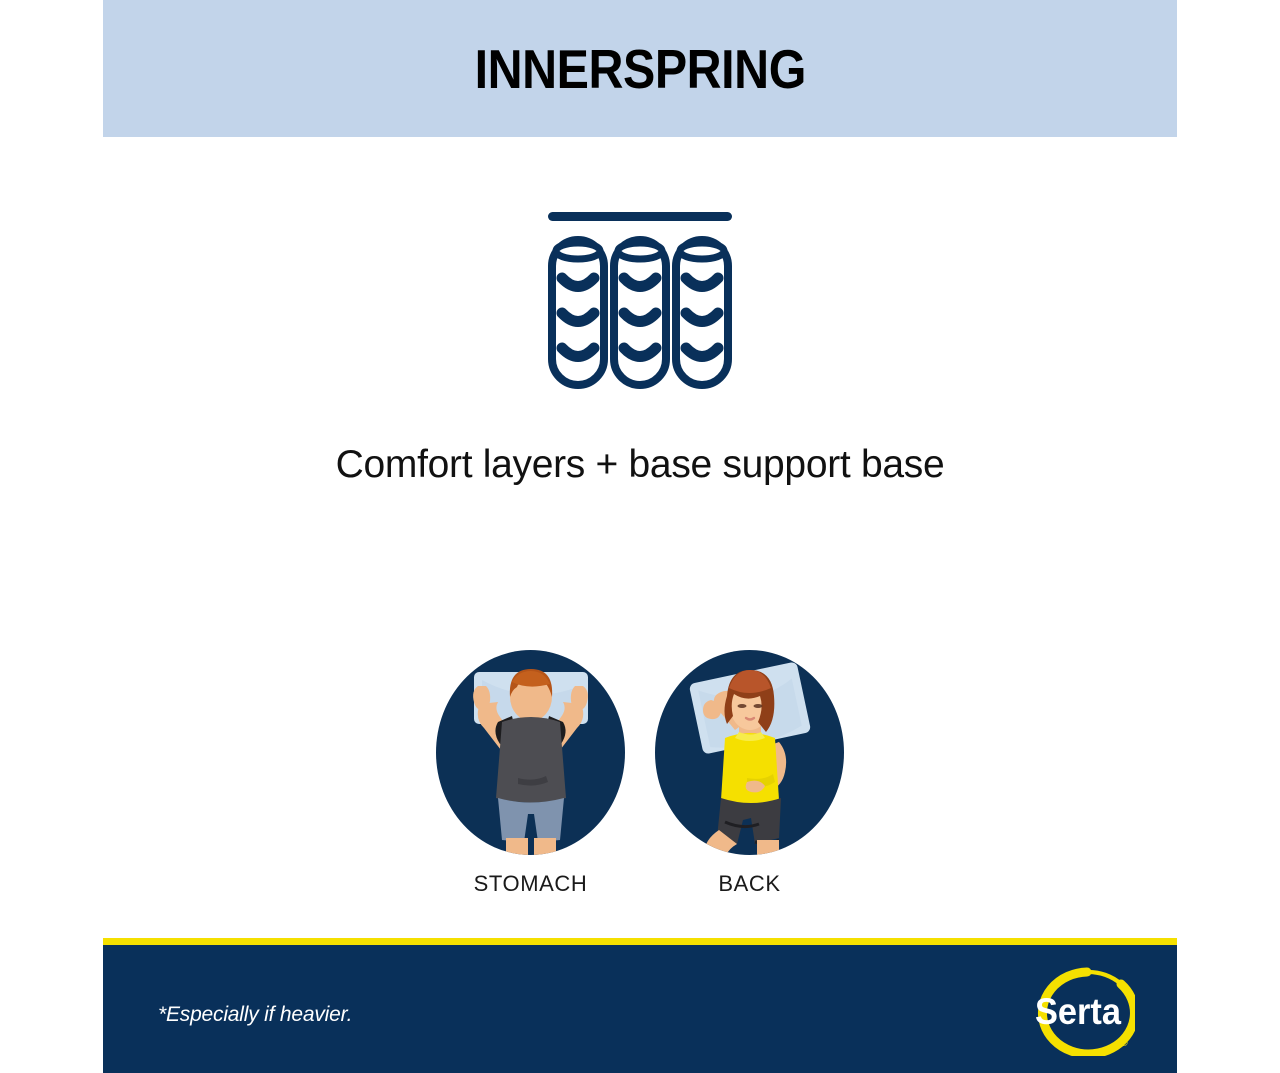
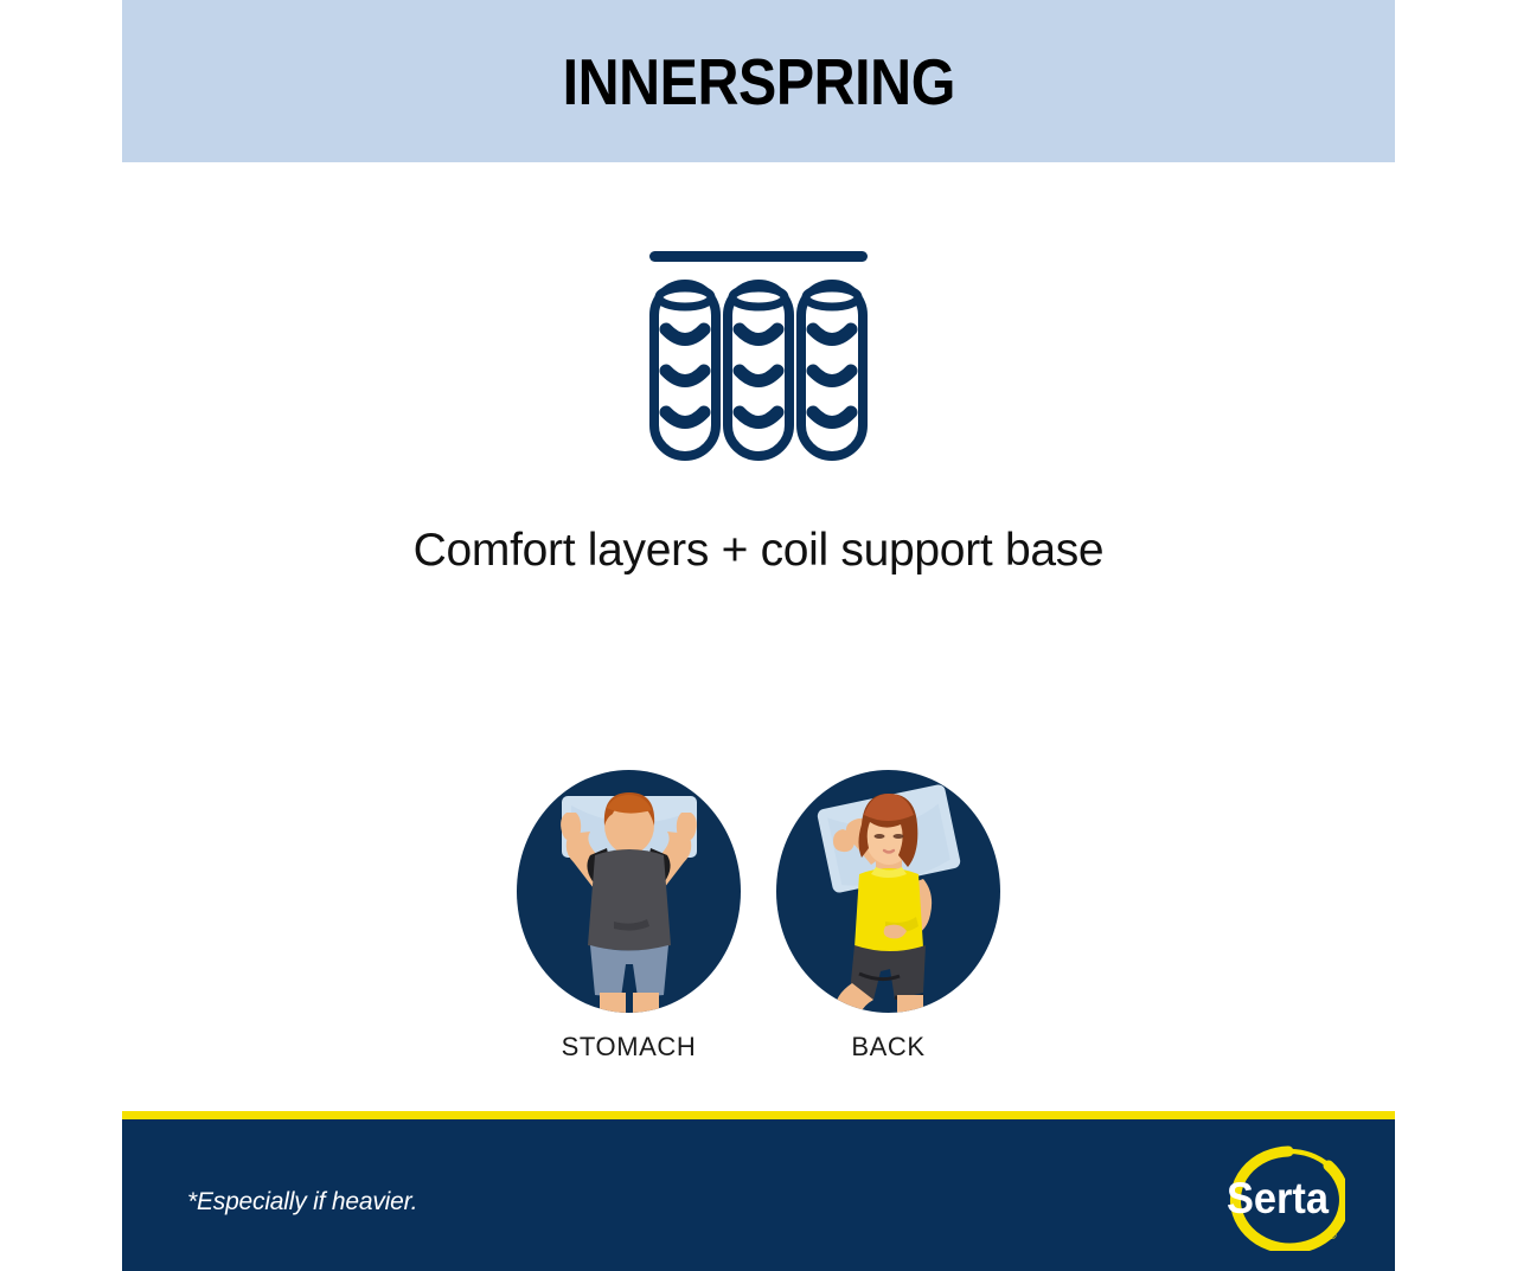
  INNERSPRING
- Comfort layers + base support base
+ Comfort layers + coil support base
  STOMACH
  BACK
  *Especially if heavier.
  Serta
  ®
